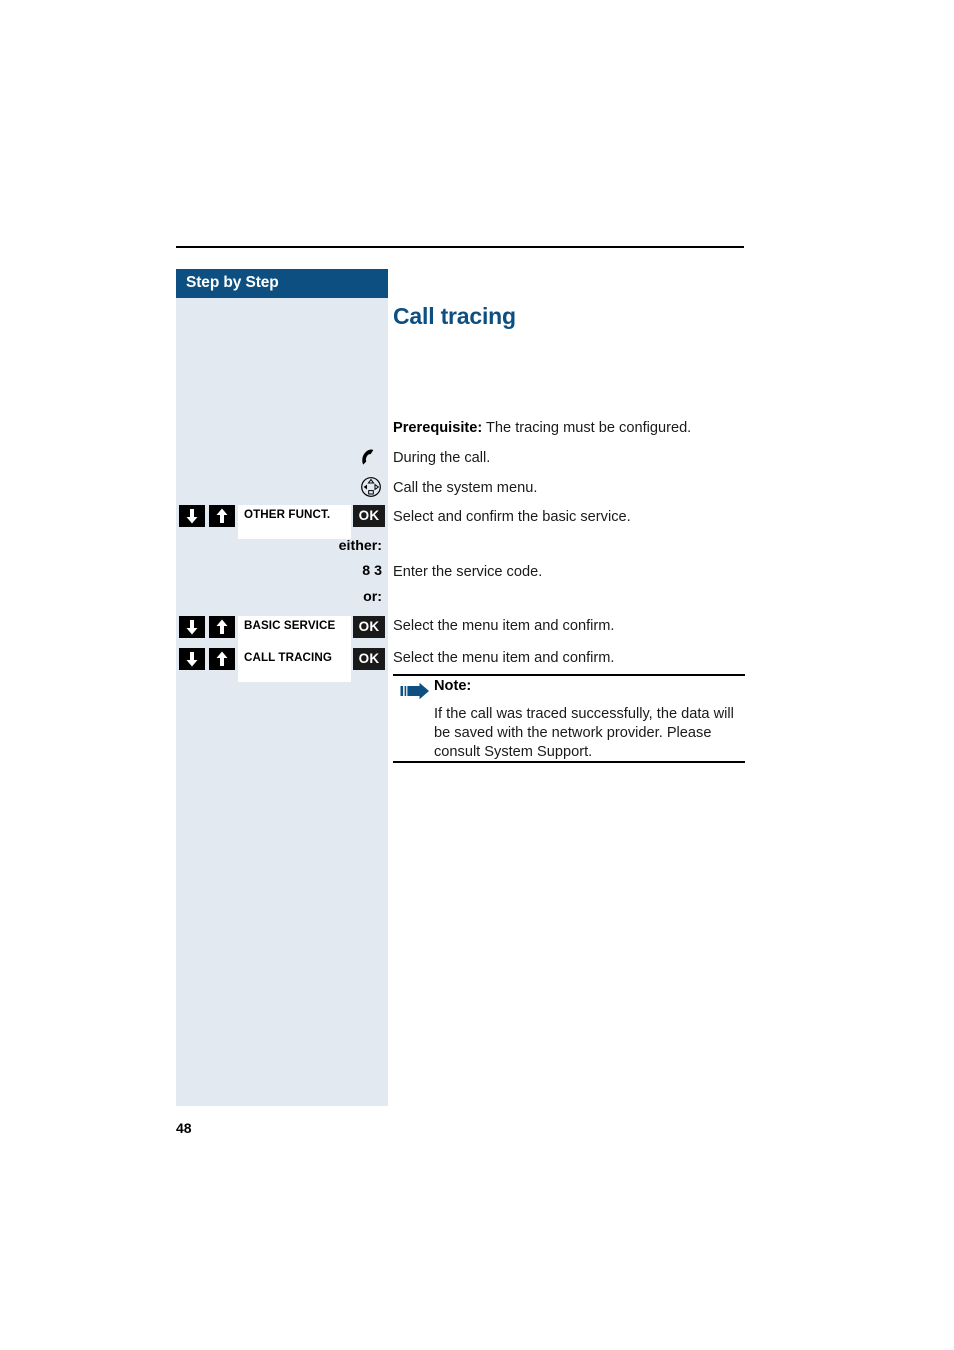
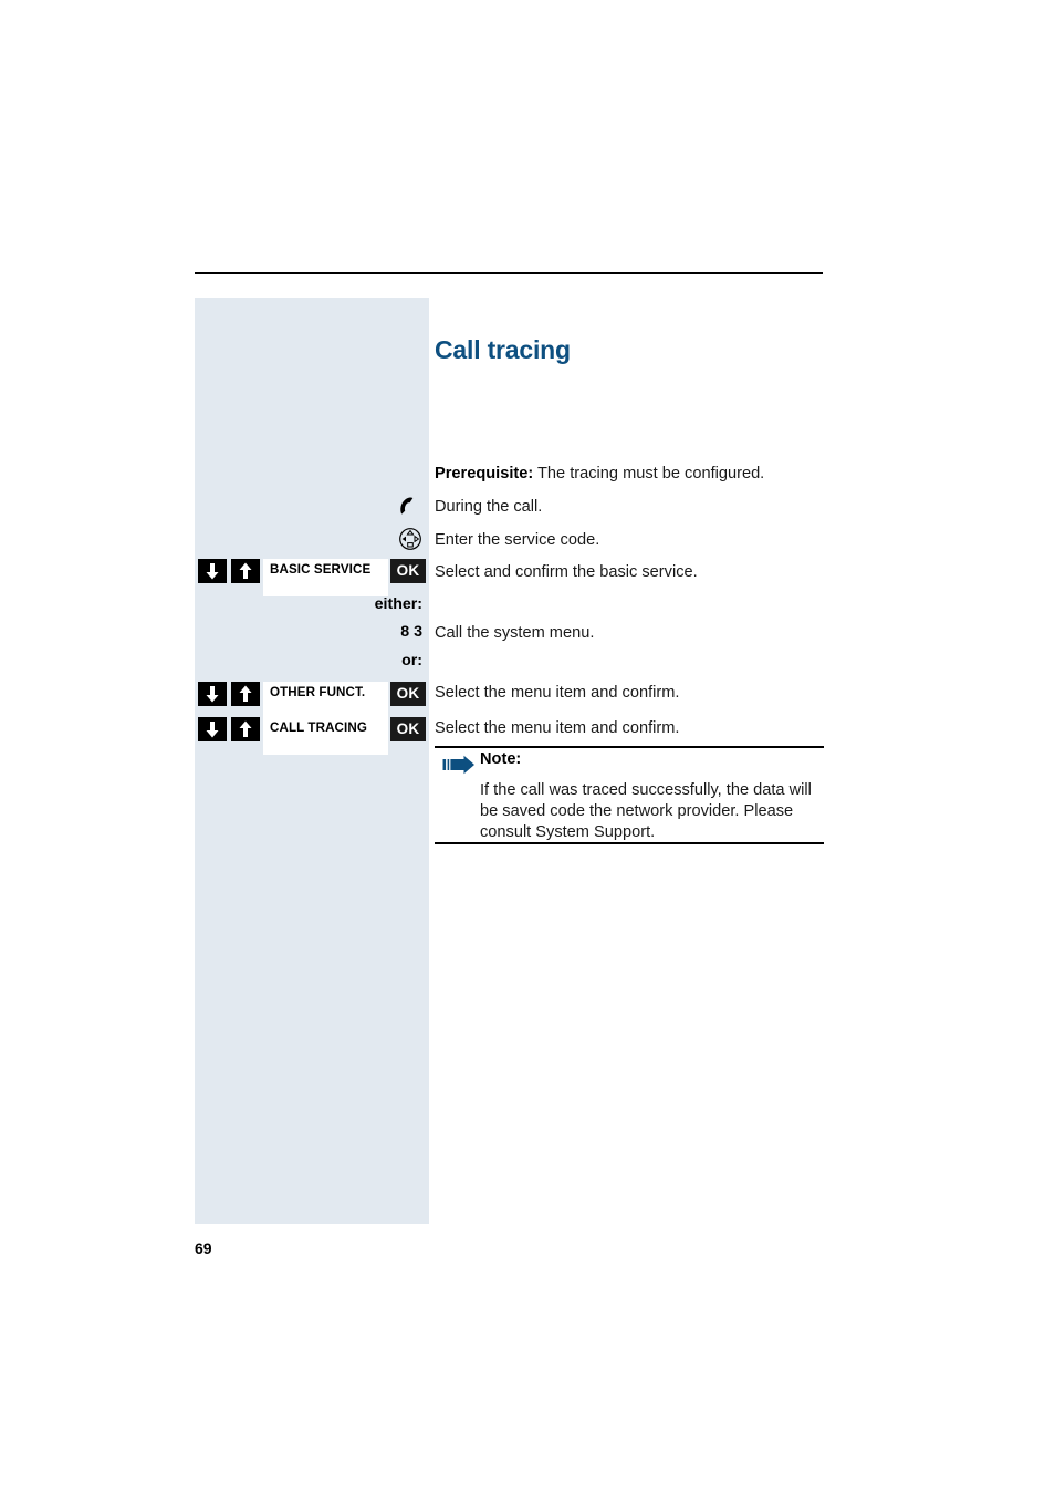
- Step by Step
- OTHER FUNCT.
+ BASIC SERVICE
  OK
  either:
  8 3
  or:
- BASIC SERVICE
+ OTHER FUNCT.
  OK
  CALL TRACING
  OK
  Call tracing
  Prerequisite: The tracing must be configured.
  During the call.
- Call the system menu.
+ Enter the service code.
  Select and confirm the basic service.
- Enter the service code.
+ Call the system menu.
  Select the menu item and confirm.
  Select the menu item and confirm.
  Note:
- If the call was traced successfully, the data will be saved with the network provider. Please consult System Support.
+ If the call was traced successfully, the data will be saved code the network provider. Please consult System Support.
- 48
+ 69
